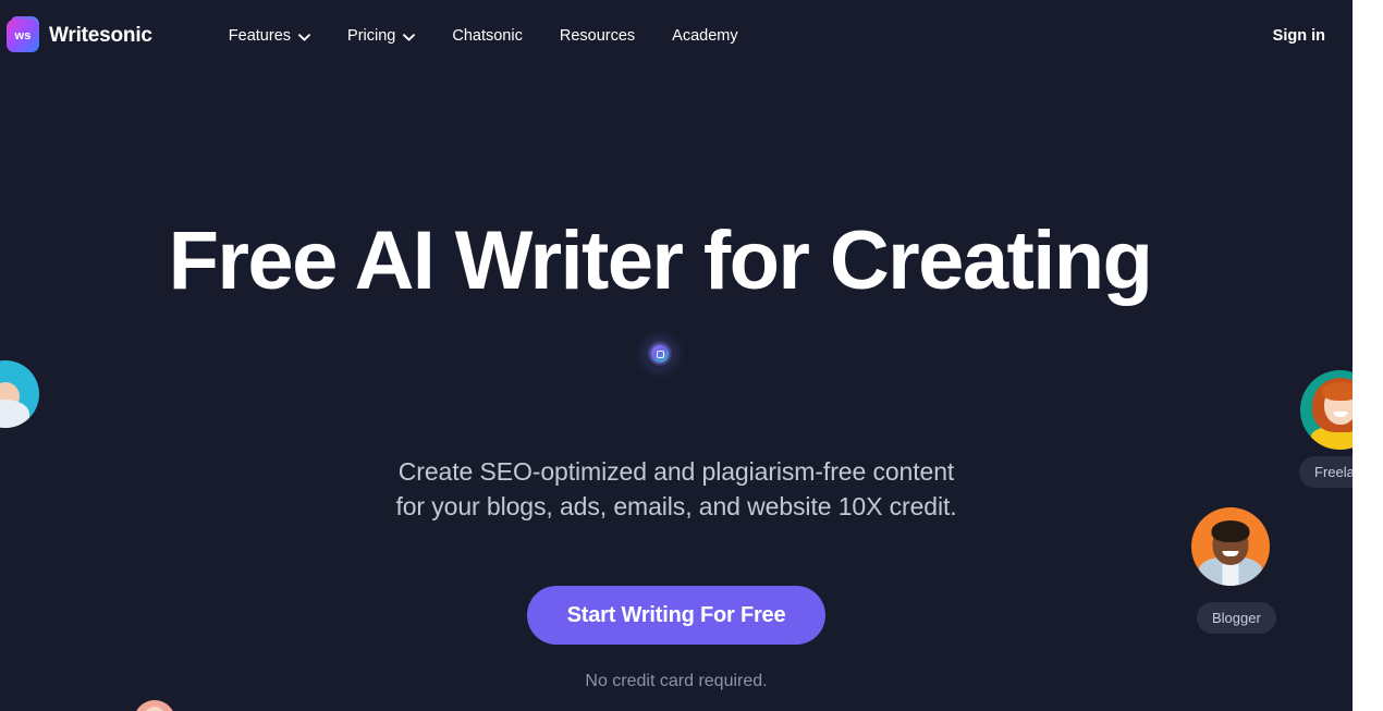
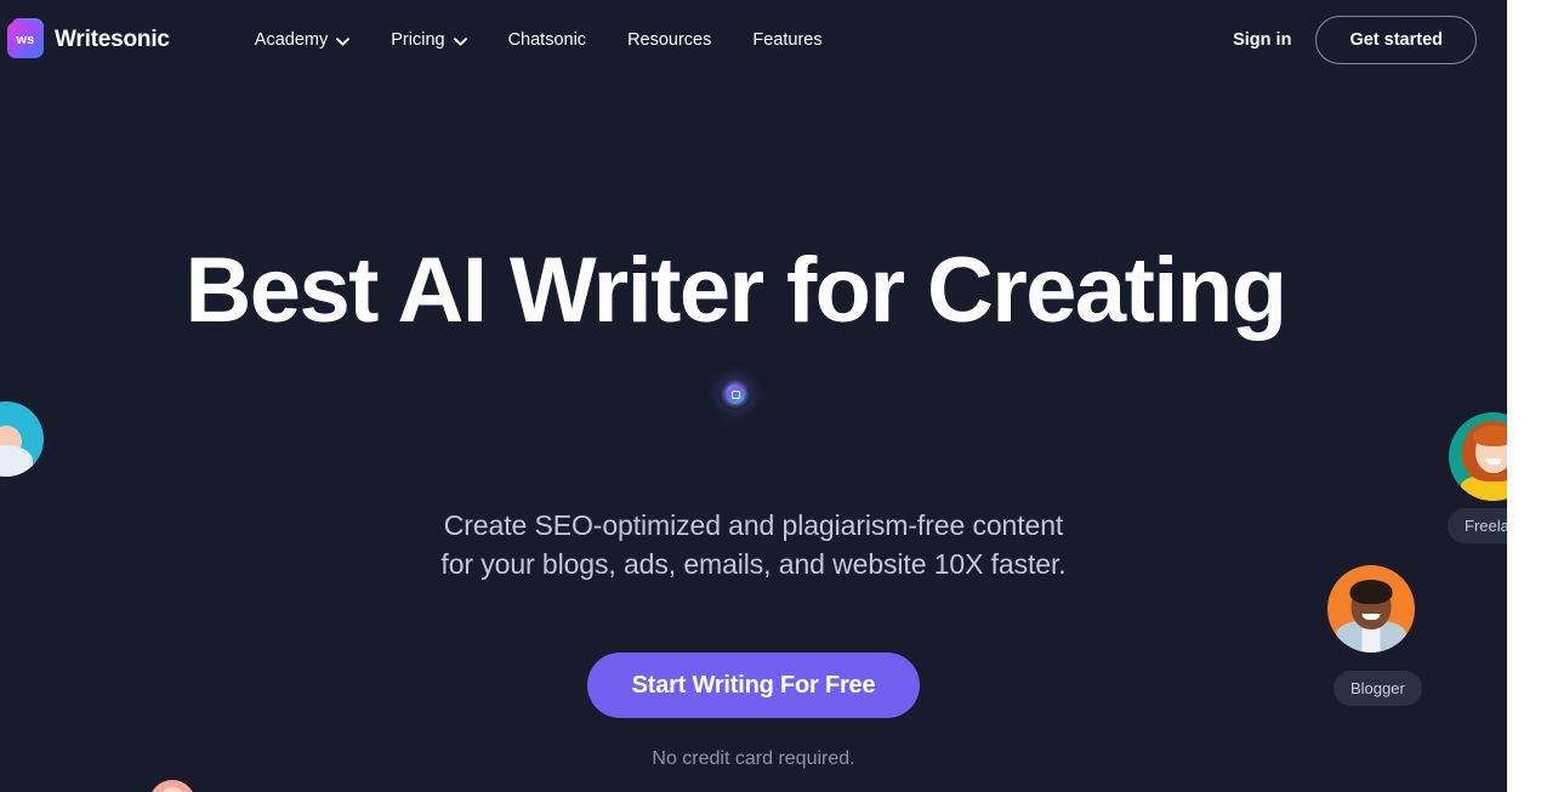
  ws
  Writesonic
- Features
+ Academy
  Pricing
  Chatsonic
  Resources
- Academy
+ Features
  Sign in
+ Get started
- Free AI Writer for Creating
+ Best AI Writer for Creating
  Create SEO-optimized and plagiarism-free content
- for your blogs, ads, emails, and website 10X credit.
+ for your blogs, ads, emails, and website 10X faster.
  Start Writing For Free
  No credit card required.
  Blogger
